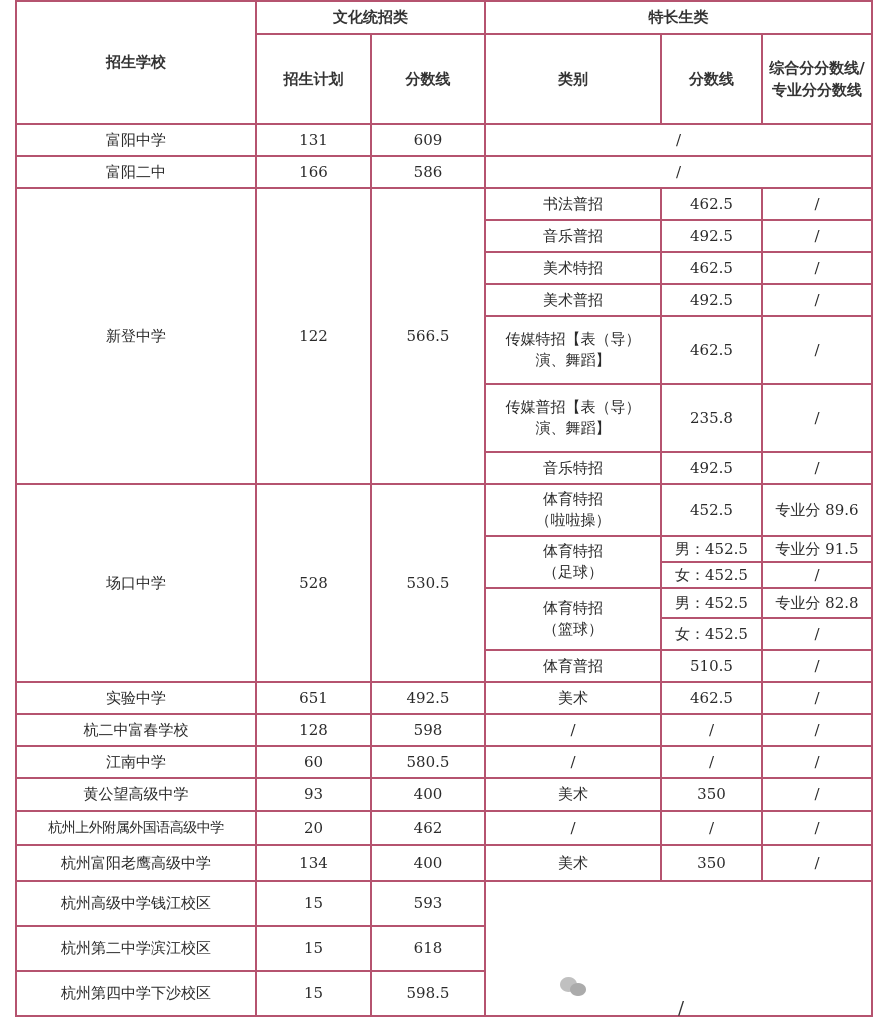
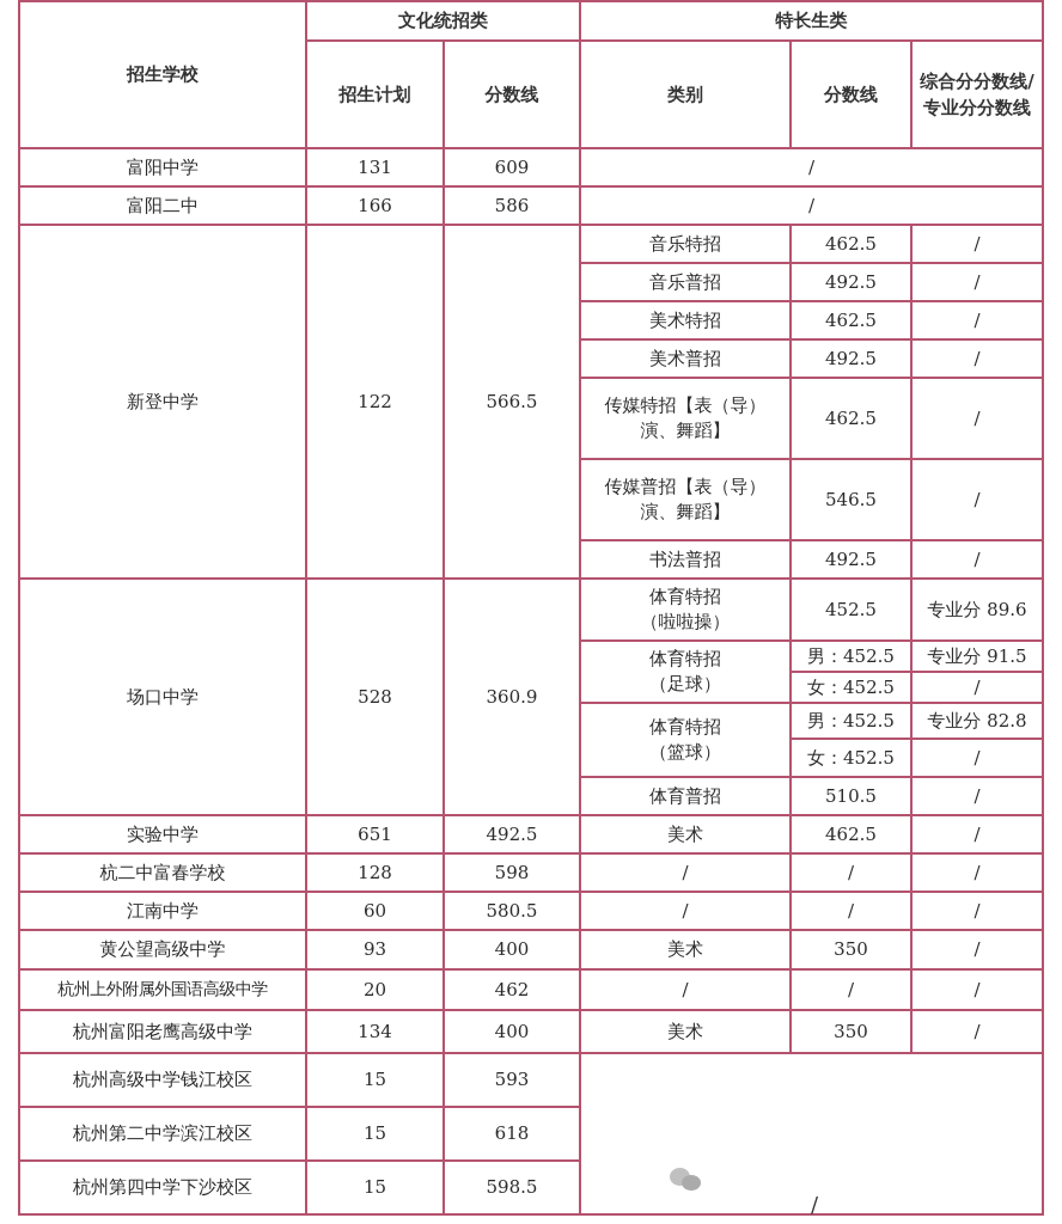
  招生学校	文化统招类	特长生类
  招生计划	分数线	类别	分数线	综合分分数线/专业分分数线
  富阳中学	131	609	/
  富阳二中	166	586	/
- 新登中学	122	566.5	书法普招	462.5	/
+ 新登中学	122	566.5	音乐特招	462.5	/
  音乐普招	492.5	/
  美术特招	462.5	/
  美术普招	492.5	/
  传媒特招【表（导）演、舞蹈】	462.5	/
- 传媒普招【表（导）演、舞蹈】	235.8	/
+ 传媒普招【表（导）演、舞蹈】	546.5	/
- 音乐特招	492.5	/
+ 书法普招	492.5	/
- 场口中学	528	530.5	体育特招（啦啦操）	452.5	专业分 89.6
+ 场口中学	528	360.9	体育特招（啦啦操）	452.5	专业分 89.6
  体育特招（足球）	男：452.5	专业分 91.5
  女：452.5	/
  体育特招（篮球）	男：452.5	专业分 82.8
  女：452.5	/
  体育普招	510.5	/
  实验中学	651	492.5	美术	462.5	/
  杭二中富春学校	128	598	/	/	/
  江南中学	60	580.5	/	/	/
  黄公望高级中学	93	400	美术	350	/
  杭州上外附属外国语高级中学	20	462	/	/	/
  杭州富阳老鹰高级中学	134	400	美术	350	/
  杭州高级中学钱江校区	15	593
  杭州第二中学滨江校区	15	618
  杭州第四中学下沙校区	15	598.5
  /
